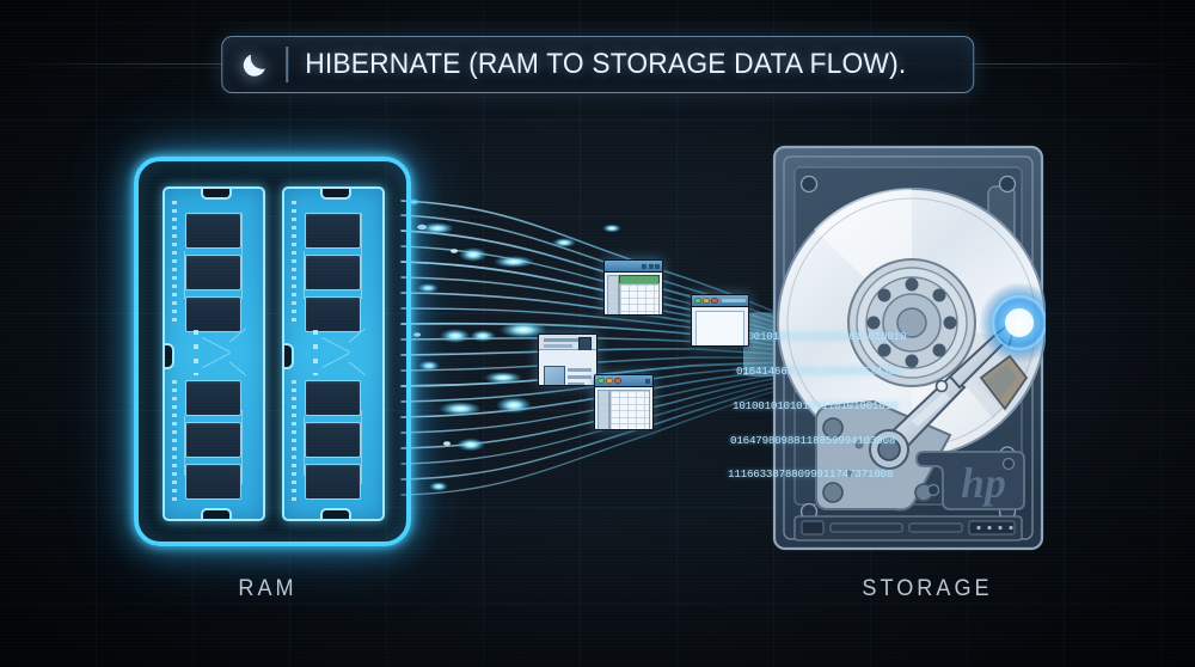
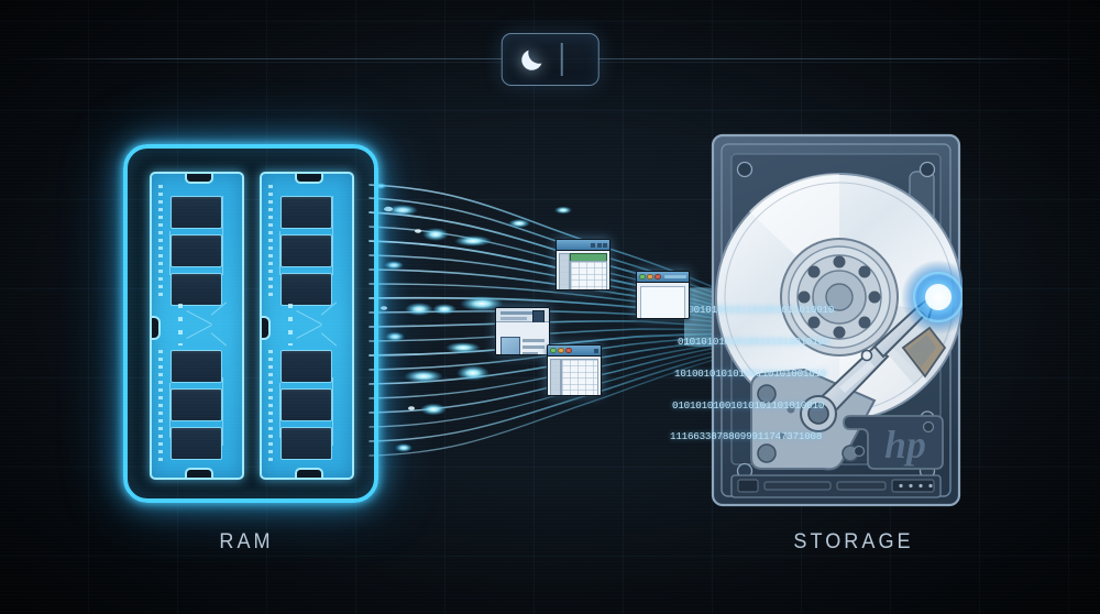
- HIBERNATE (RAM TO STORAGE DATA FLOW).
  0010100101101001011010010
- 01641466976311606983524352
+ 01010101010100101010010101
  10100101010100110101001010
- 01647980988118859994103808
+ 01010101001010101101010010
  11166338788099911747371008
  hp
